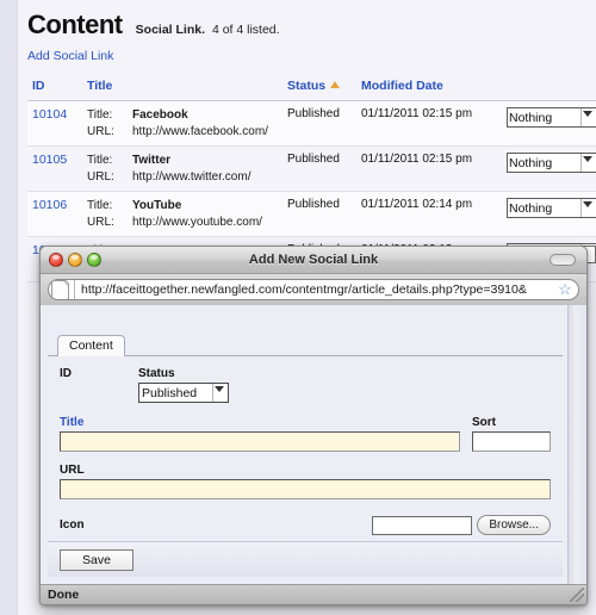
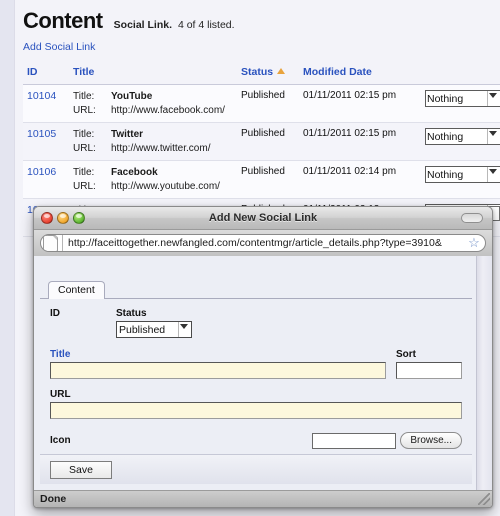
  Content Social Link. 4 of 4 listed.
  Add Social Link
  ID	Title	Status	Modified Date
- 10104	Title: URL:	Facebook http://www.facebook.com/	Published	01/11/2011 02:15 pm	Nothing
+ 10104	Title: URL:	YouTube http://www.facebook.com/	Published	01/11/2011 02:15 pm	Nothing
  10105	Title: URL:	Twitter http://www.twitter.com/	Published	01/11/2011 02:15 pm	Nothing
- 10106	Title: URL:	YouTube http://www.youtube.com/	Published	01/11/2011 02:14 pm	Nothing
+ 10106	Title: URL:	Facebook http://www.youtube.com/	Published	01/11/2011 02:14 pm	Nothing
  Add New Social Link
  http://faceittogether.newfangled.com/contentmgr/article_details.php?type=3910&
  ☆
  Content
  ID
  Status
  Published
  Title
  Sort
  URL
  Icon
  Browse...
  Save
  Done
